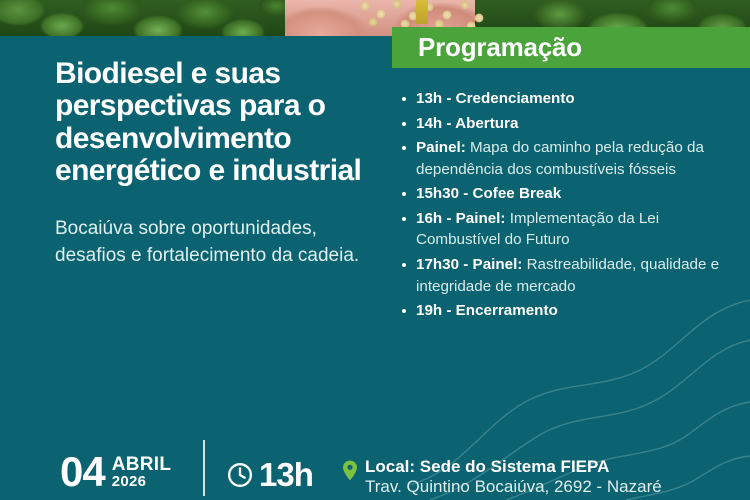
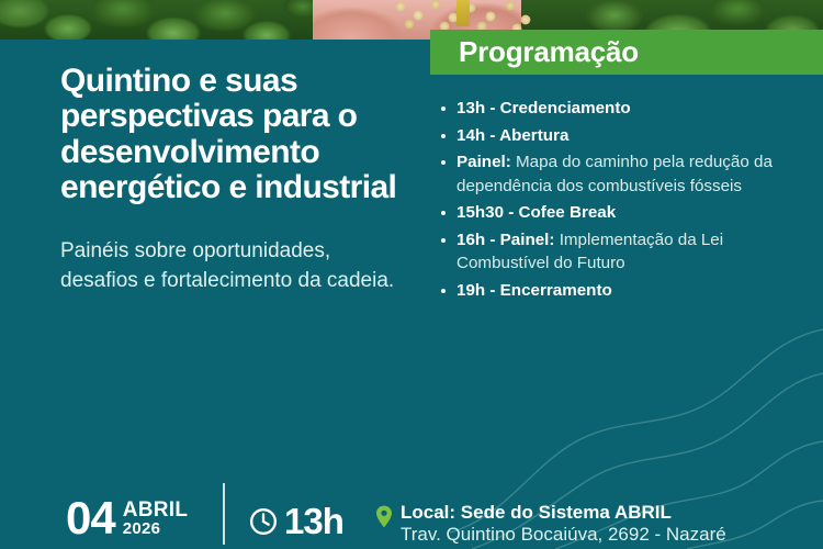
  Programação
- Biodiesel e suas perspectivas para o desenvolvimento energético e industrial
+ Quintino e suas perspectivas para o desenvolvimento energético e industrial
- Bocaiúva sobre oportunidades, desafios e fortalecimento da cadeia.
+ Painéis sobre oportunidades, desafios e fortalecimento da cadeia.
  13h - Credenciamento
  14h - Abertura
  Painel: Mapa do caminho pela redução da dependência dos combustíveis fósseis
  15h30 - Cofee Break
  16h - Painel: Implementação da Lei Combustível do Futuro
- 17h30 - Painel: Rastreabilidade, qualidade e integridade de mercado
  19h - Encerramento
  04
  ABRIL
  2026
  13h
- Local: Sede do Sistema FIEPA
+ Local: Sede do Sistema ABRIL
  Trav. Quintino Bocaiúva, 2692 - Nazaré
